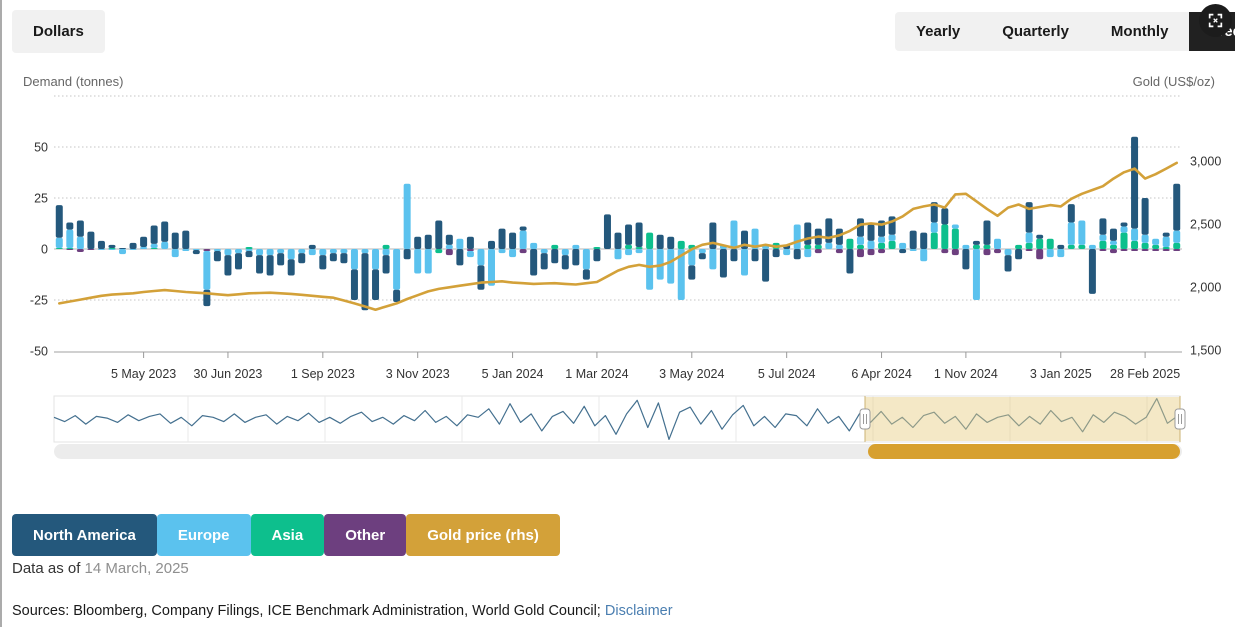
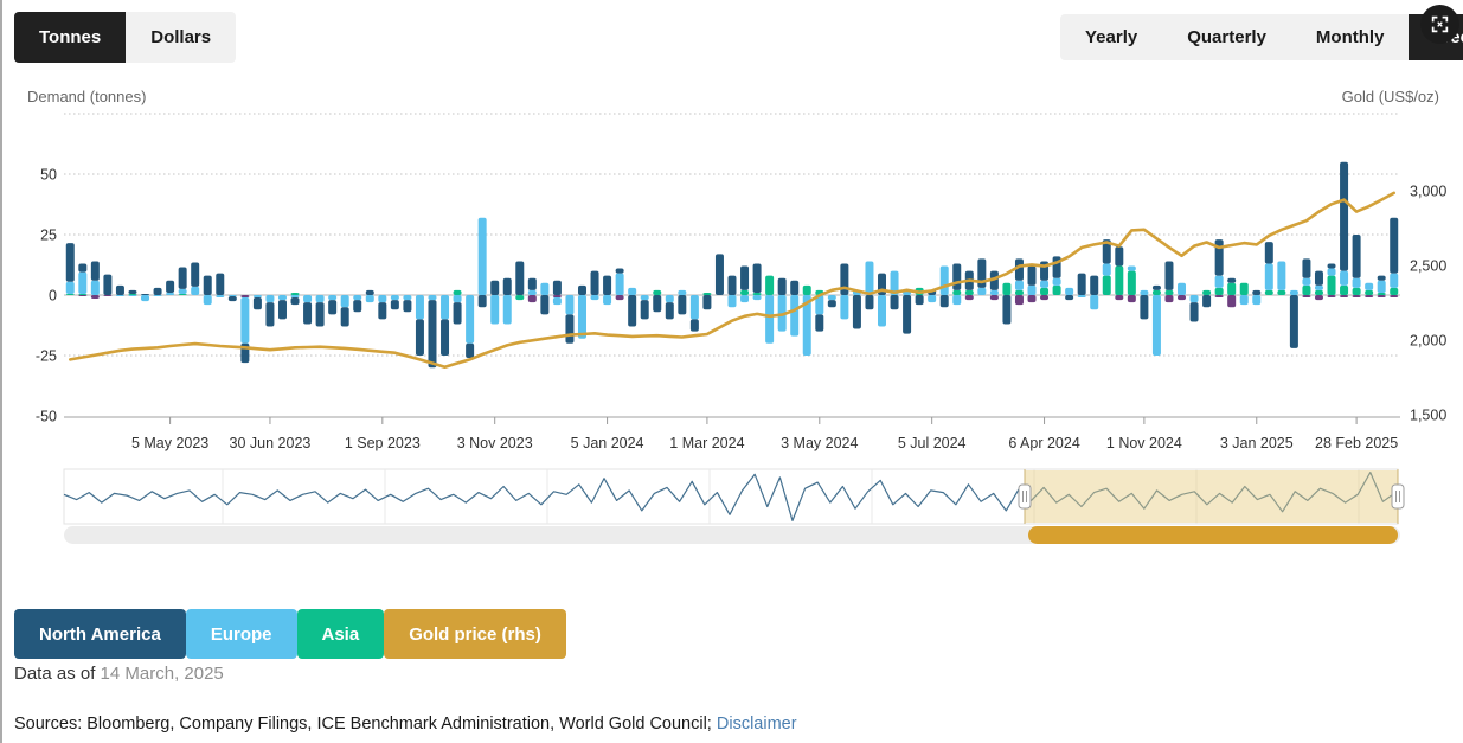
+ Tonnes
  Dollars
  Yearly
  Quarterly
  Monthly
  Demand (tonnes)
  Gold (US$/oz)
  50
  25
  0
  -25
  -50
  3,000
  2,500
  2,000
  1,500
  5 May 2023
  30 Jun 2023
  1 Sep 2023
  3 Nov 2023
  5 Jan 2024
  1 Mar 2024
  3 May 2024
  5 Jul 2024
  6 Apr 2024
  1 Nov 2024
  3 Jan 2025
  28 Feb 2025
  North America
  Europe
  Asia
- Other
  Gold price (rhs)
  Data as of 14 March, 2025
  Sources: Bloomberg, Company Filings, ICE Benchmark Administration, World Gold Council; Disclaimer
